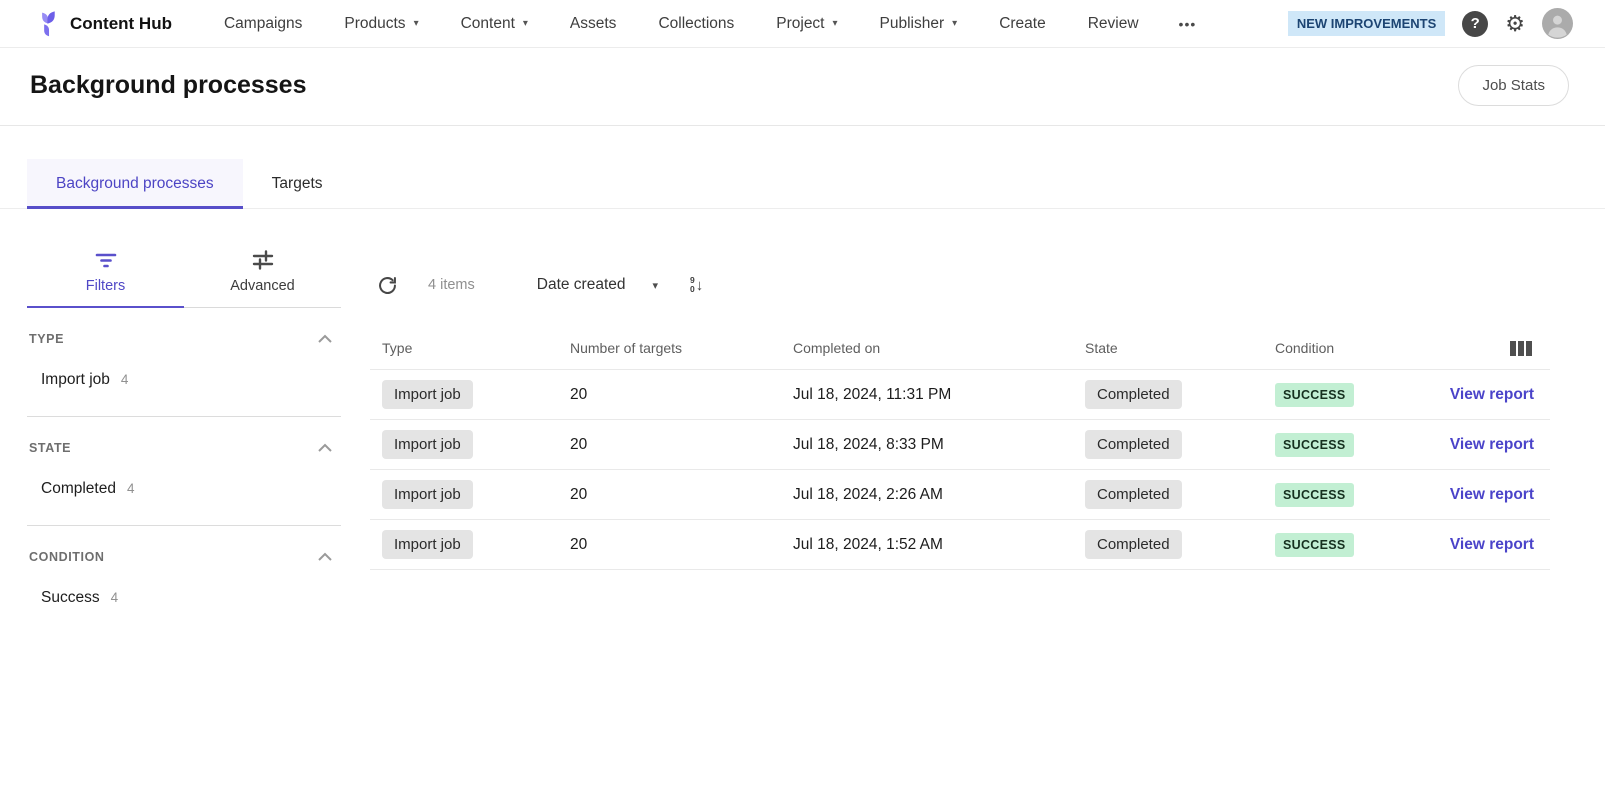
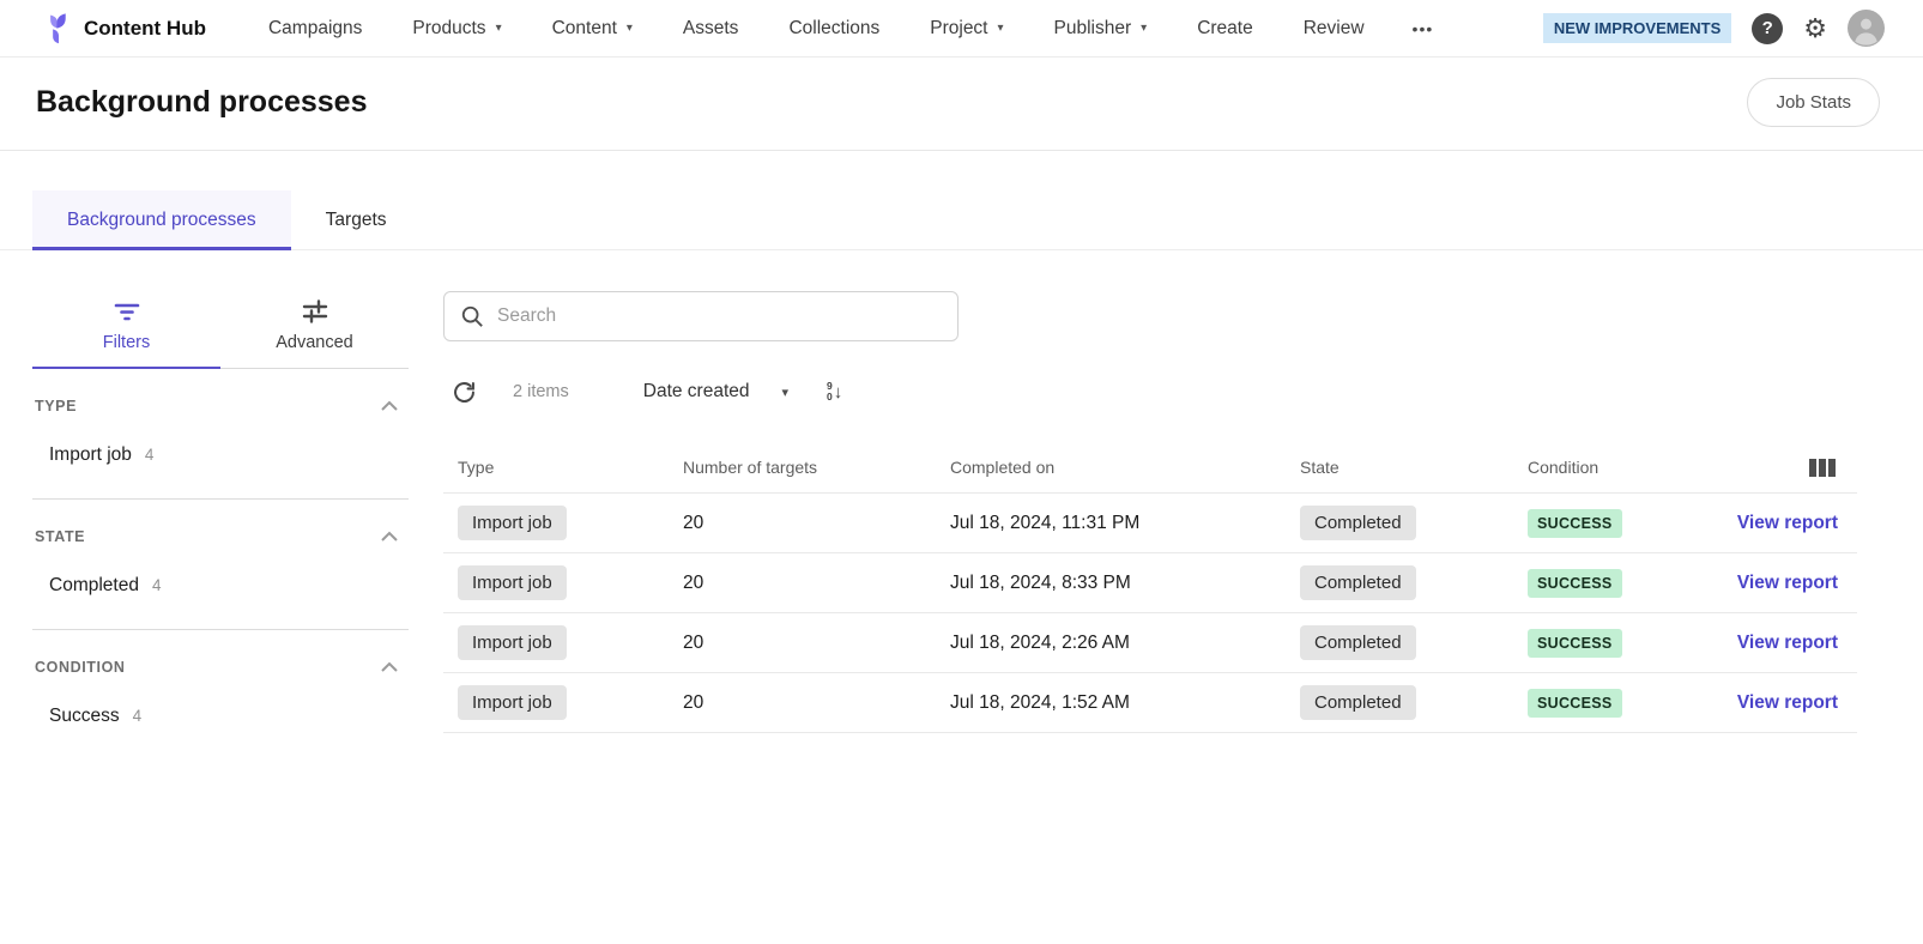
  Content Hub
  Campaigns
  Products
  ▾
  Content
  ▾
  Assets
  Collections
  Project
  ▾
  Publisher
  ▾
  Create
  Review
  •••
  NEW IMPROVEMENTS
  ?
  ⚙
  Background processes
  Job Stats
  Background processes
  Targets
  Filters
  Advanced
  TYPE
  Import job
  4
  STATE
  Completed
  4
  CONDITION
  Success
  4
+ Search
- 4 items
+ 2 items
  Date created
  ▾
  9
  0
  ↓
  Type
  Number of targets
  Completed on
  State
  Condition
  Import job
  20
  Jul 18, 2024, 11:31 PM
  Completed
  SUCCESS
  View report
  Import job
  20
  Jul 18, 2024, 8:33 PM
  Completed
  SUCCESS
  View report
  Import job
  20
  Jul 18, 2024, 2:26 AM
  Completed
  SUCCESS
  View report
  Import job
  20
  Jul 18, 2024, 1:52 AM
  Completed
  SUCCESS
  View report
